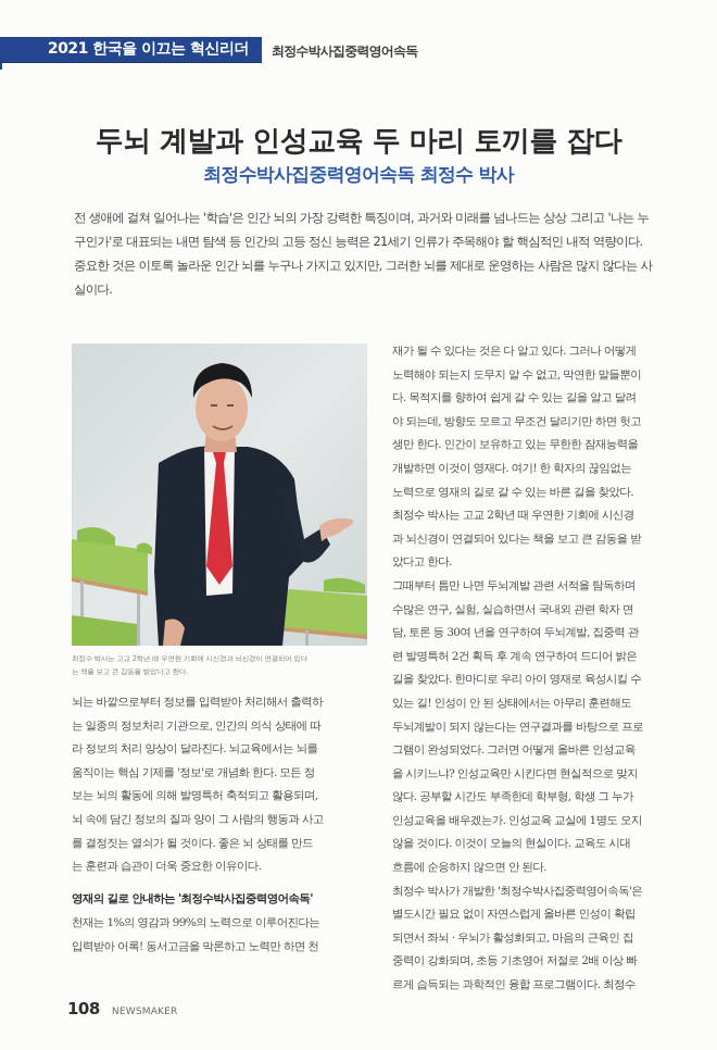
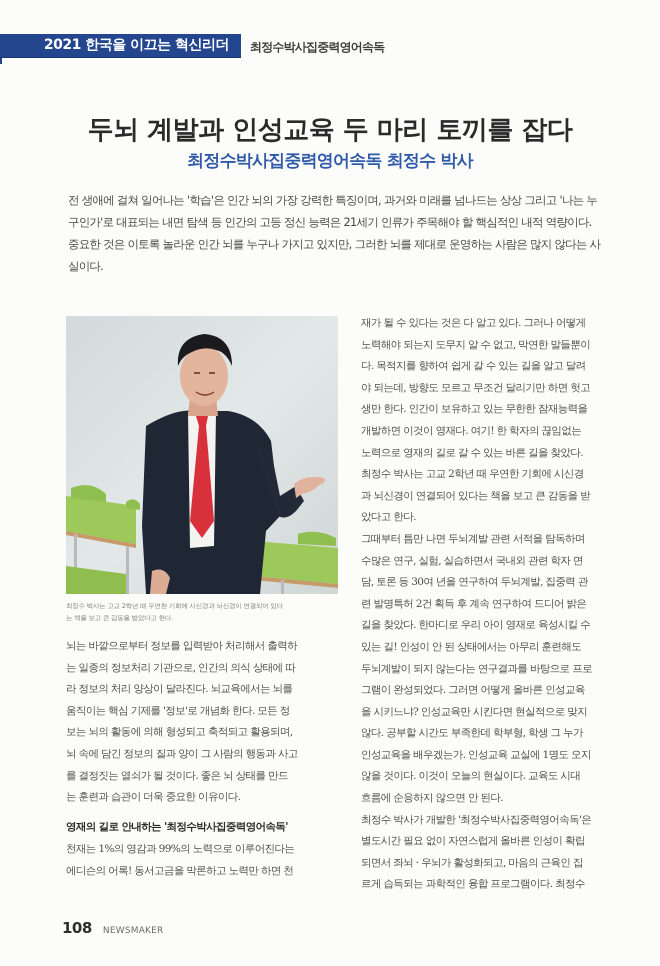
  2021 한국을 이끄는 혁신리더
  최정수박사집중력영어속독
  두뇌 계발과 인성교육 두 마리 토끼를 잡다
  최정수박사집중력영어속독 최정수 박사
  전 생애에 걸쳐 일어나는 '학습'은 인간 뇌의 가장 강력한 특징이며, 과거와 미래를 넘나드는 상상 그리고 '나는 누
  구인가'로 대표되는 내면 탐색 등 인간의 고등 정신 능력은 21세기 인류가 주목해야 할 핵심적인 내적 역량이다.
  중요한 것은 이토록 놀라운 인간 뇌를 누구나 가지고 있지만, 그러한 뇌를 제대로 운영하는 사람은 많지 않다는 사
  실이다.
  최정수 박사는 고교 2학년 때 우연한 기회에 시신경과 뇌신경이 연결되어 있다
  는 책을 보고 큰 감동을 받았다고 한다.
  뇌는 바깥으로부터 정보를 입력받아 처리해서 출력하
  는 일종의 정보처리 기관으로, 인간의 의식 상태에 따
  라 정보의 처리 양상이 달라진다. 뇌교육에서는 뇌를
  움직이는 핵심 기제를 '정보'로 개념화 한다. 모든 정
- 보는 뇌의 활동에 의해 발명특허 축적되고 활용되며,
+ 보는 뇌의 활동에 의해 형성되고 축적되고 활용되며,
  뇌 속에 담긴 정보의 질과 양이 그 사람의 행동과 사고
  를 결정짓는 열쇠가 될 것이다. 좋은 뇌 상태를 만드
  는 훈련과 습관이 더욱 중요한 이유이다.
  영재의 길로 안내하는 '최정수박사집중력영어속독'
  천재는 1%의 영감과 99%의 노력으로 이루어진다는
- 입력받아 어록! 동서고금을 막론하고 노력만 하면 천
+ 에디슨의 어록! 동서고금을 막론하고 노력만 하면 천
  재가 될 수 있다는 것은 다 알고 있다. 그러나 어떻게
  노력해야 되는지 도무지 알 수 없고, 막연한 말들뿐이
  다. 목적지를 향하여 쉽게 갈 수 있는 길을 알고 달려
  야 되는데, 방향도 모르고 무조건 달리기만 하면 헛고
  생만 한다. 인간이 보유하고 있는 무한한 잠재능력을
  개발하면 이것이 영재다. 여기! 한 학자의 끊임없는
  노력으로 영재의 길로 갈 수 있는 바른 길을 찾았다.
  최정수 박사는 고교 2학년 때 우연한 기회에 시신경
  과 뇌신경이 연결되어 있다는 책을 보고 큰 감동을 받
  았다고 한다.
  그때부터 틈만 나면 두뇌계발 관련 서적을 탐독하며
  수많은 연구, 실험, 실습하면서 국내외 관련 학자 면
  담, 토론 등 30여 년을 연구하여 두뇌계발, 집중력 관
  련 발명특허 2건 획득 후 계속 연구하여 드디어 밝은
  길을 찾았다. 한마디로 우리 아이 영재로 육성시킬 수
  있는 길! 인성이 안 된 상태에서는 아무리 훈련해도
  두뇌계발이 되지 않는다는 연구결과를 바탕으로 프로
  그램이 완성되었다. 그러면 어떻게 올바른 인성교육
  을 시키느냐? 인성교육만 시킨다면 현실적으로 맞지
  않다. 공부할 시간도 부족한데 학부형, 학생 그 누가
  인성교육을 배우겠는가. 인성교육 교실에 1명도 오지
  않을 것이다. 이것이 오늘의 현실이다. 교육도 시대
  흐름에 순응하지 않으면 안 된다.
  최정수 박사가 개발한 '최정수박사집중력영어속독'은
  별도시간 필요 없이 자연스럽게 올바른 인성이 확립
  되면서 좌뇌 · 우뇌가 활성화되고, 마음의 근육인 집
- 중력이 강화되며, 초등 기초영어 저절로 2배 이상 빠
  르게 습득되는 과학적인 융합 프로그램이다. 최정수
  108 NEWSMAKER
